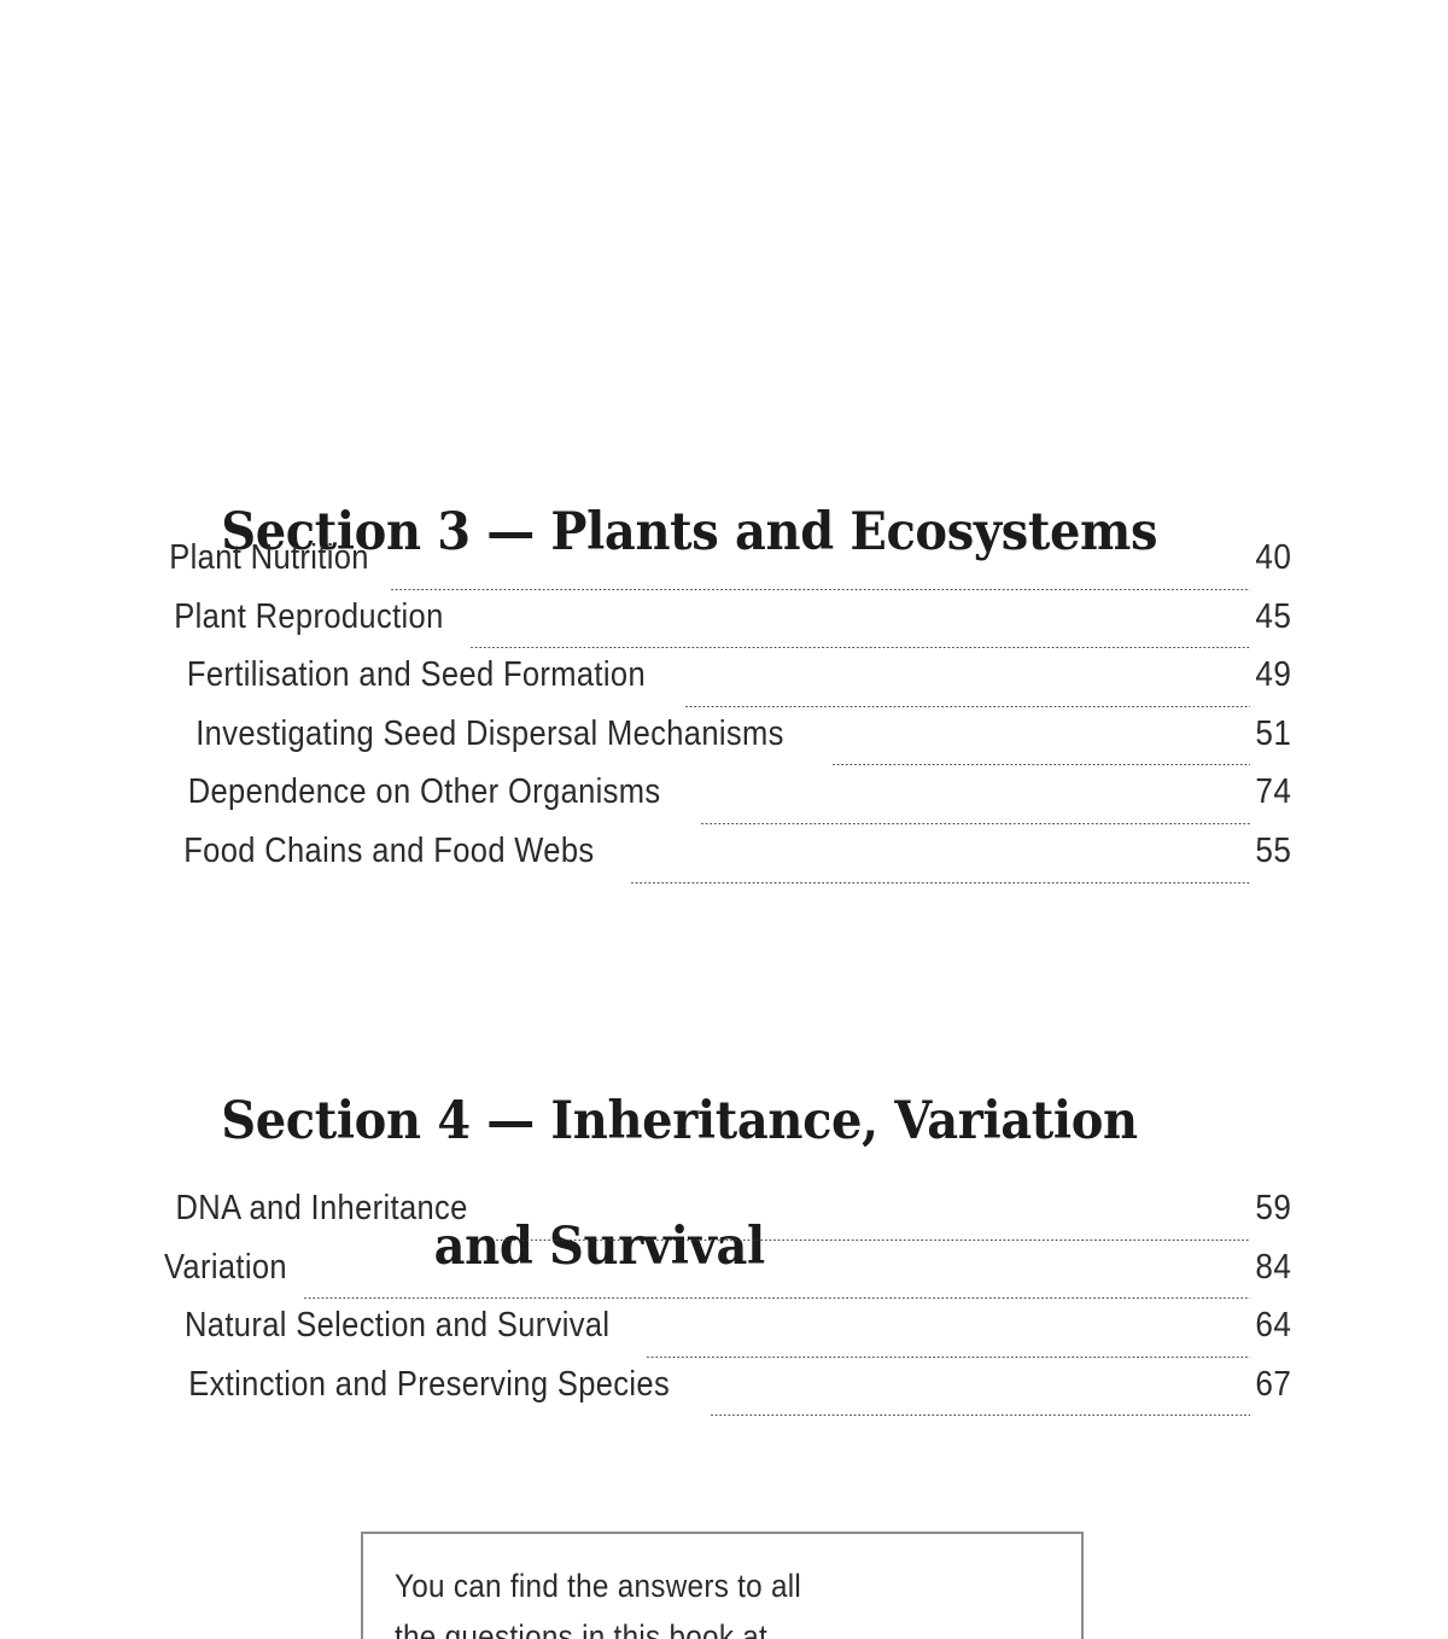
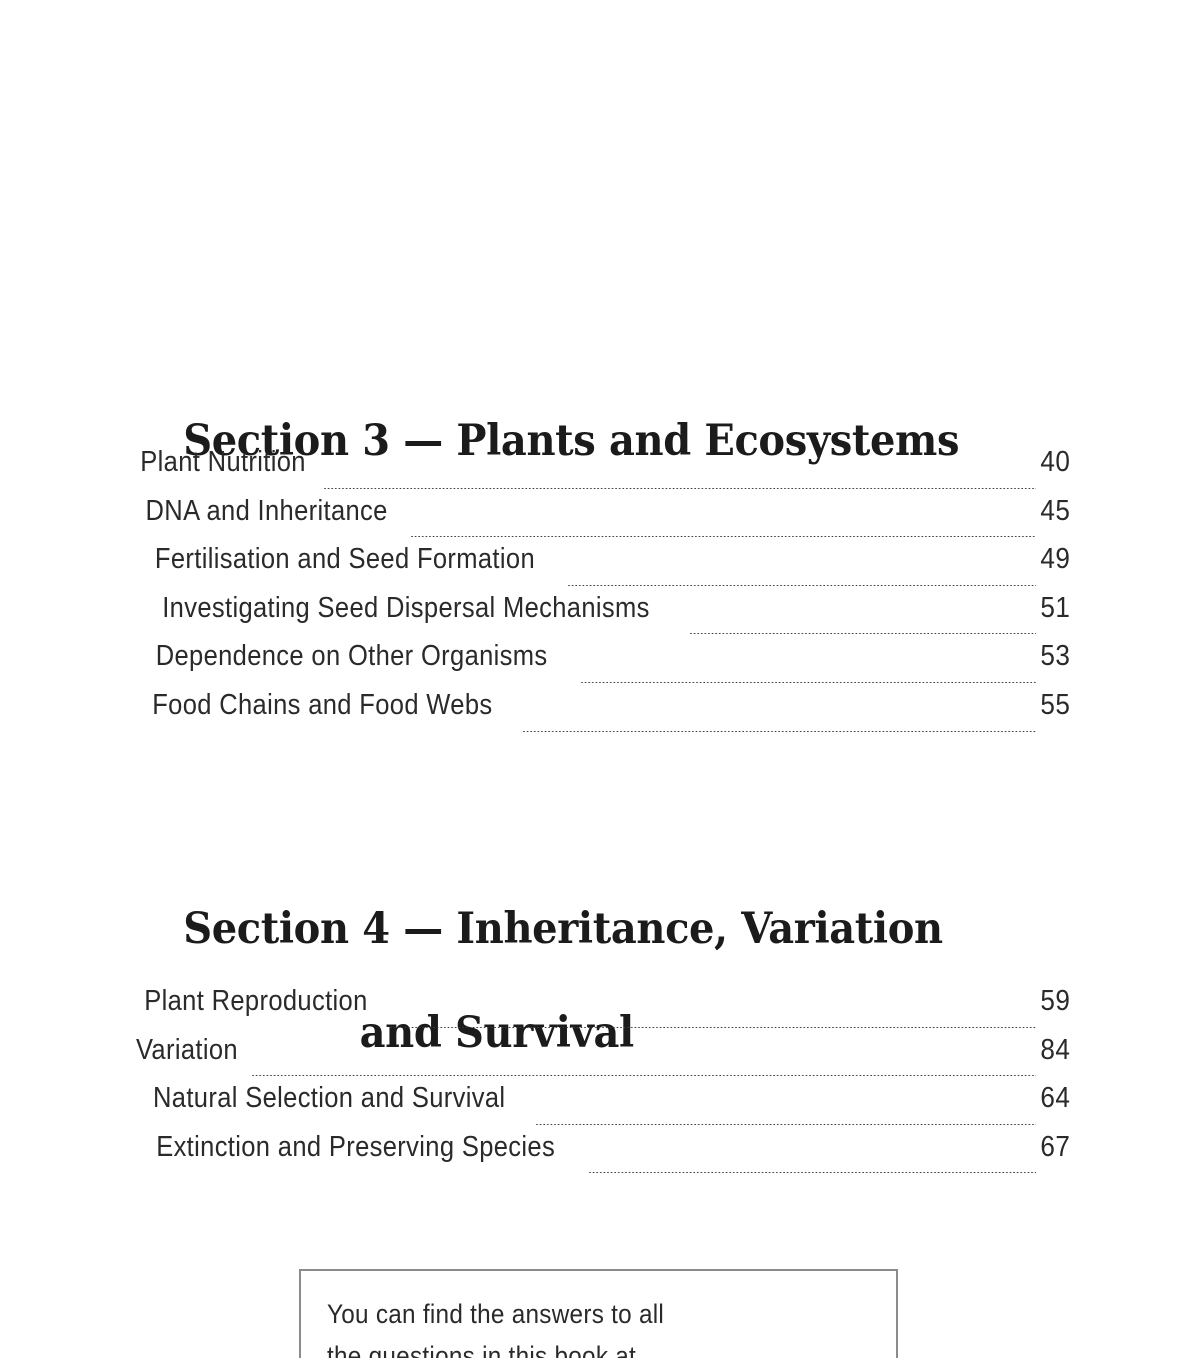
  Section 3 — Plants and Ecosystems
  Plant Nutrition
  40
- Plant Reproduction
+ DNA and Inheritance
  45
  Fertilisation and Seed Formation
  49
  Investigating Seed Dispersal Mechanisms
  51
  Dependence on Other Organisms
- 74
+ 53
  Food Chains and Food Webs
  55
  Section 4 — Inheritance, Variation
  and Survival
- DNA and Inheritance
+ Plant Reproduction
  59
  Variation
  84
  Natural Selection and Survival
  64
  Extinction and Preserving Species
  67
  You can find the answers to all
  the questions in this book at
